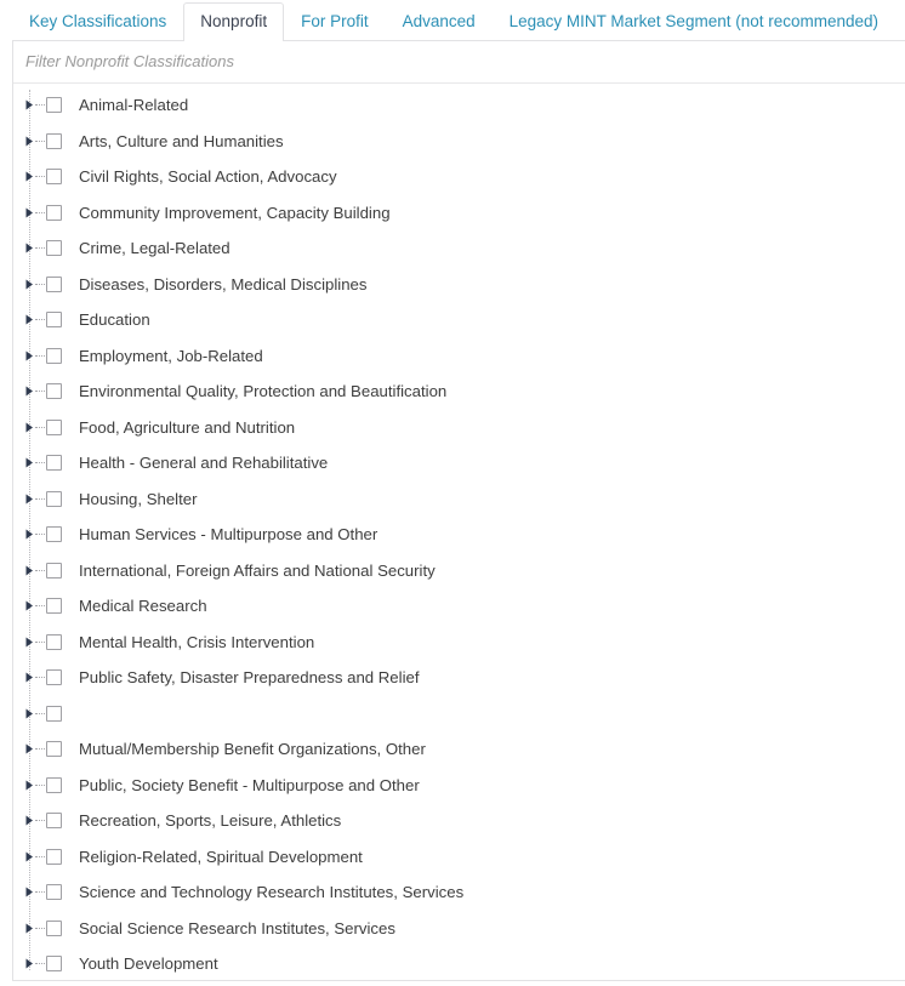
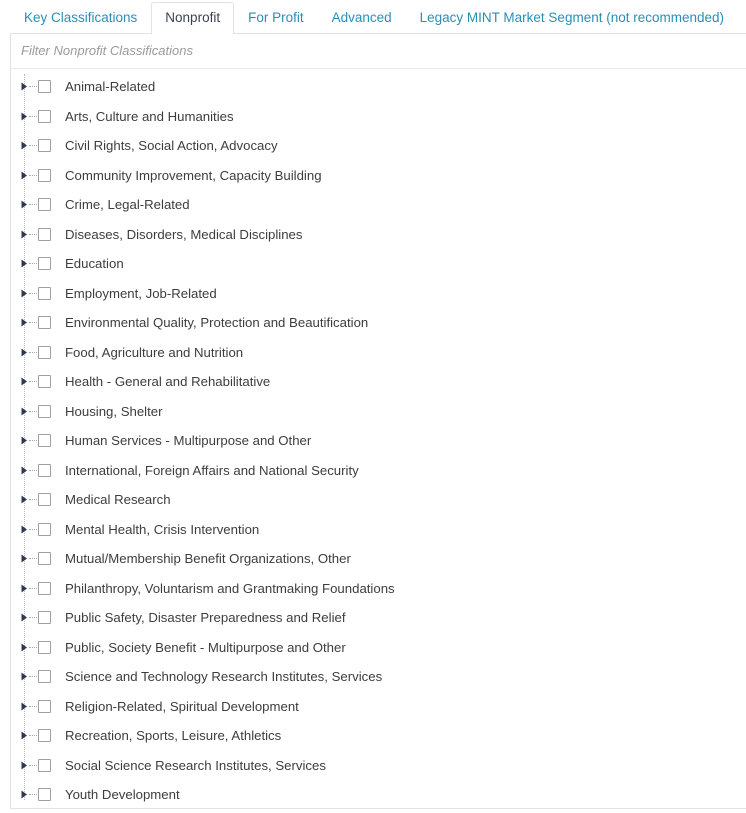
  Key Classifications
  Nonprofit
  For Profit
  Advanced
  Legacy MINT Market Segment (not recommended)
  Filter Nonprofit Classifications
  Animal-Related
  Arts, Culture and Humanities
  Civil Rights, Social Action, Advocacy
  Community Improvement, Capacity Building
  Crime, Legal-Related
  Diseases, Disorders, Medical Disciplines
  Education
  Employment, Job-Related
  Environmental Quality, Protection and Beautification
  Food, Agriculture and Nutrition
  Health - General and Rehabilitative
  Housing, Shelter
  Human Services - Multipurpose and Other
  International, Foreign Affairs and National Security
  Medical Research
  Mental Health, Crisis Intervention
- Public Safety, Disaster Preparedness and Relief
+ Mutual/Membership Benefit Organizations, Other
+ Philanthropy, Voluntarism and Grantmaking Foundations
- Mutual/Membership Benefit Organizations, Other
+ Public Safety, Disaster Preparedness and Relief
  Public, Society Benefit - Multipurpose and Other
- Recreation, Sports, Leisure, Athletics
+ Science and Technology Research Institutes, Services
  Religion-Related, Spiritual Development
- Science and Technology Research Institutes, Services
+ Recreation, Sports, Leisure, Athletics
  Social Science Research Institutes, Services
  Youth Development
